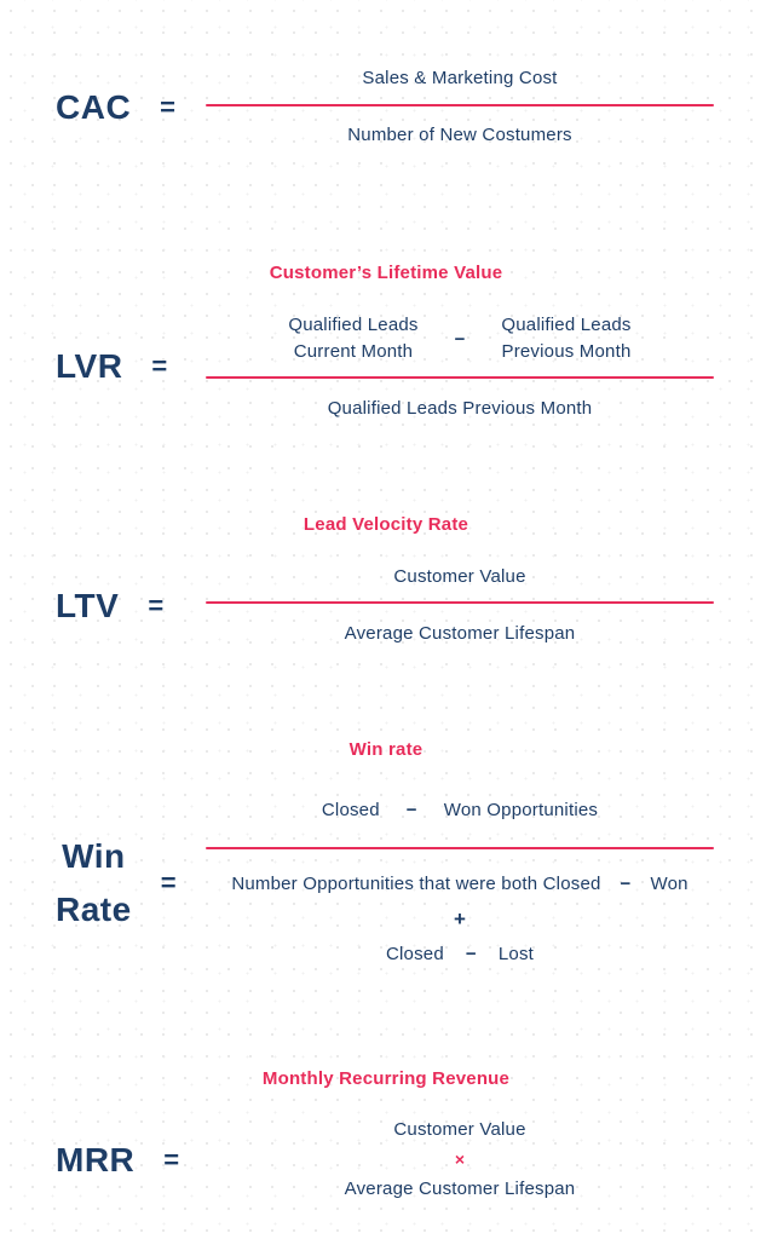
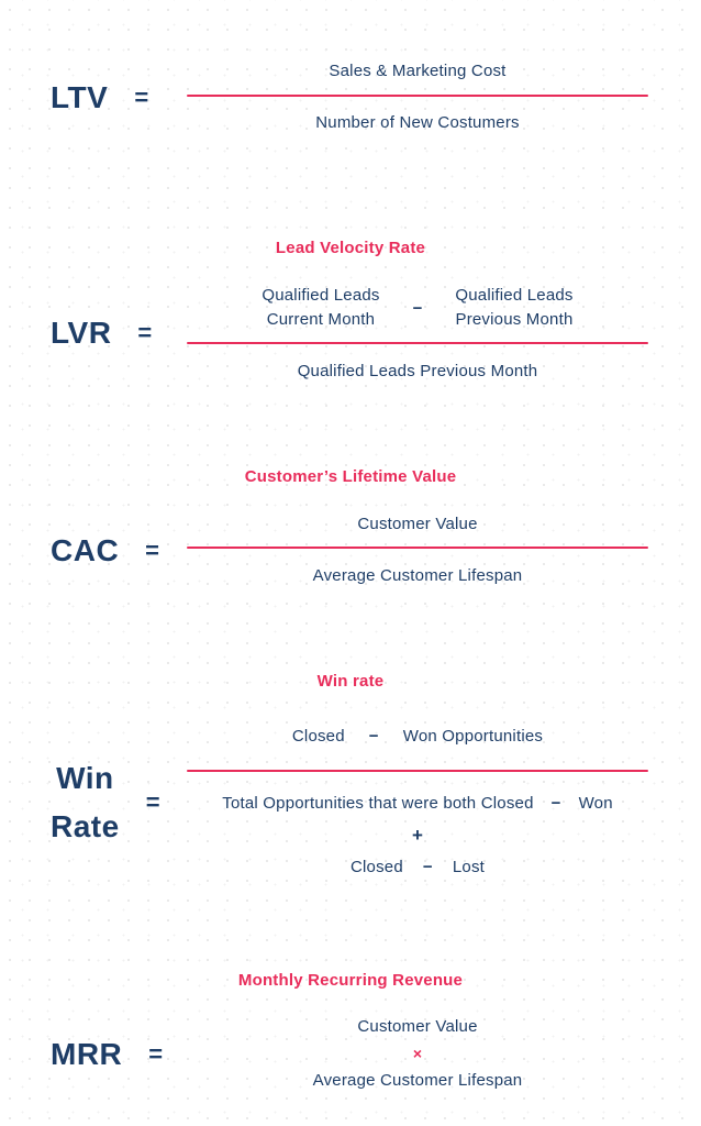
- CAC
+ LTV
  =
  Sales & Marketing Cost
  Number of New Costumers
- Customer’s Lifetime Value
+ Lead Velocity Rate
  LVR
  =
  Qualified Leads
  Current Month
  −
  Qualified Leads
  Previous Month
  Qualified Leads Previous Month
- Lead Velocity Rate
+ Customer’s Lifetime Value
- LTV
+ CAC
  =
  Customer Value
  Average Customer Lifespan
  Win rate
  Win
  Rate
  =
  Closed
  −
  Won Opportunities
- Number Opportunities that were both Closed
+ Total Opportunities that were both Closed
  −
  Won
  +
  Closed
  −
  Lost
  Monthly Recurring Revenue
  MRR
  =
  Customer Value
  ×
  Average Customer Lifespan
